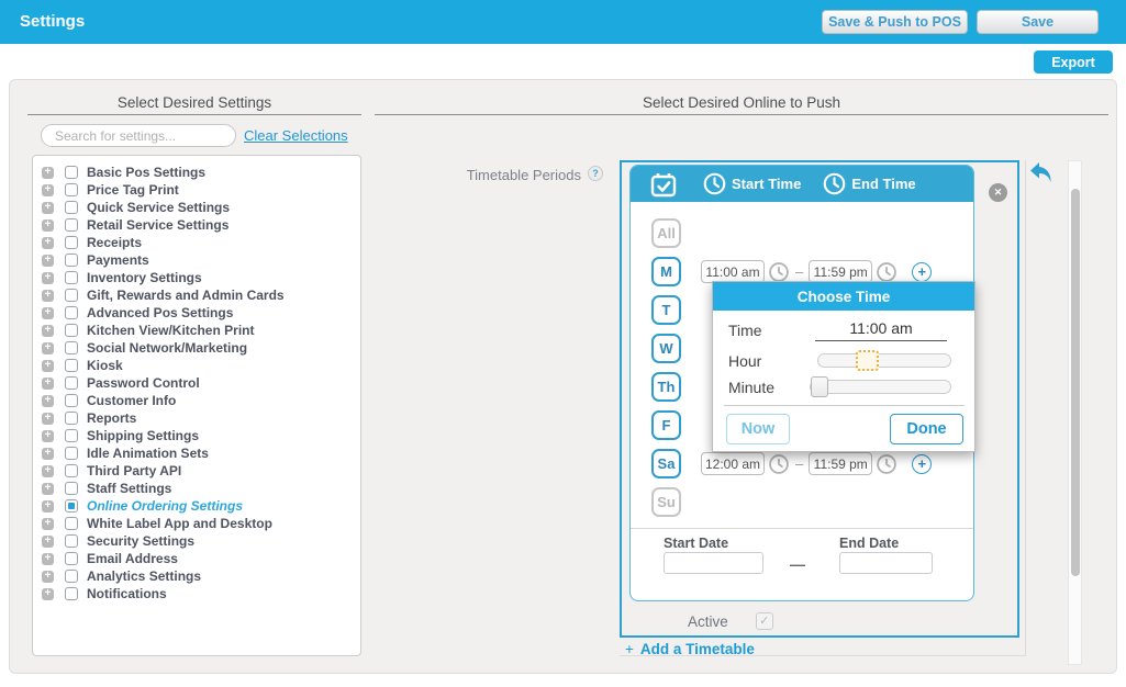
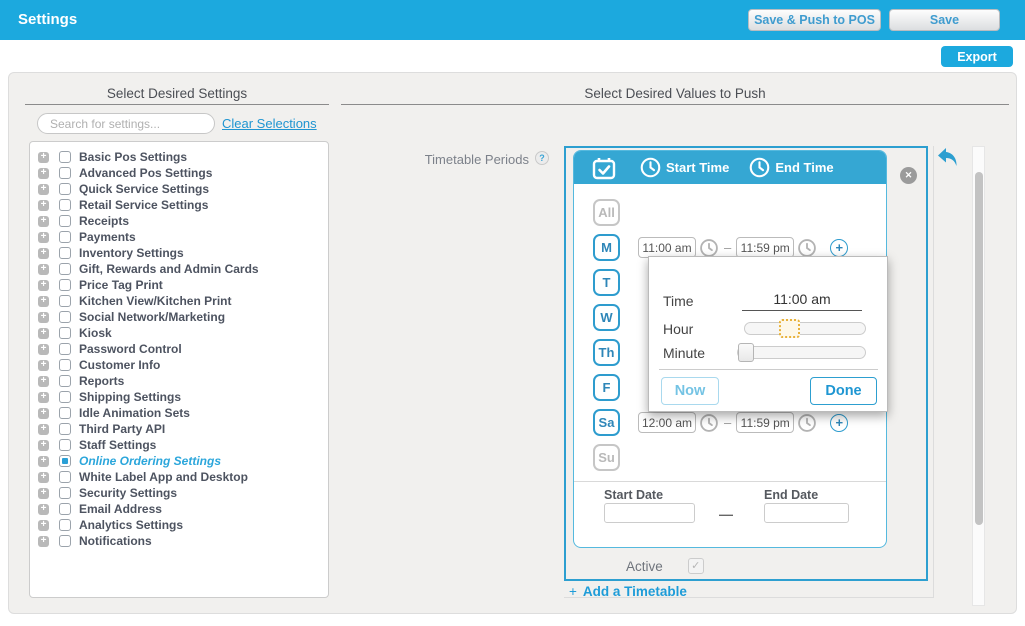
  Settings
  Save & Push to POS
  Save
  Export
  Select Desired Settings
- Select Desired Online to Push
+ Select Desired Values to Push
  Search for settings...
  Clear Selections
  +
  Basic Pos Settings
  +
- Price Tag Print
+ Advanced Pos Settings
  +
  Quick Service Settings
  +
  Retail Service Settings
  +
  Receipts
  +
  Payments
  +
  Inventory Settings
  +
  Gift, Rewards and Admin Cards
  +
- Advanced Pos Settings
+ Price Tag Print
  +
  Kitchen View/Kitchen Print
  +
  Social Network/Marketing
  +
  Kiosk
  +
  Password Control
  +
  Customer Info
  +
  Reports
  +
  Shipping Settings
  +
  Idle Animation Sets
  +
  Third Party API
  +
  Staff Settings
  +
  Online Ordering Settings
  +
  White Label App and Desktop
  +
  Security Settings
  +
  Email Address
  +
  Analytics Settings
  +
  Notifications
  Timetable Periods
  ?
  Start Time
  End Time
  All
  M
  T
  W
  Th
  F
  Sa
  Su
  11:00 am
  –
  11:59 pm
  +
  12:00 am
  –
  11:59 pm
  +
  Start Date
  End Date
  —
  Active
  ✓
  ✕
- Choose Time
  Time
  11:00 am
  Hour
  Minute
  Now
  Done
  + Add a Timetable
